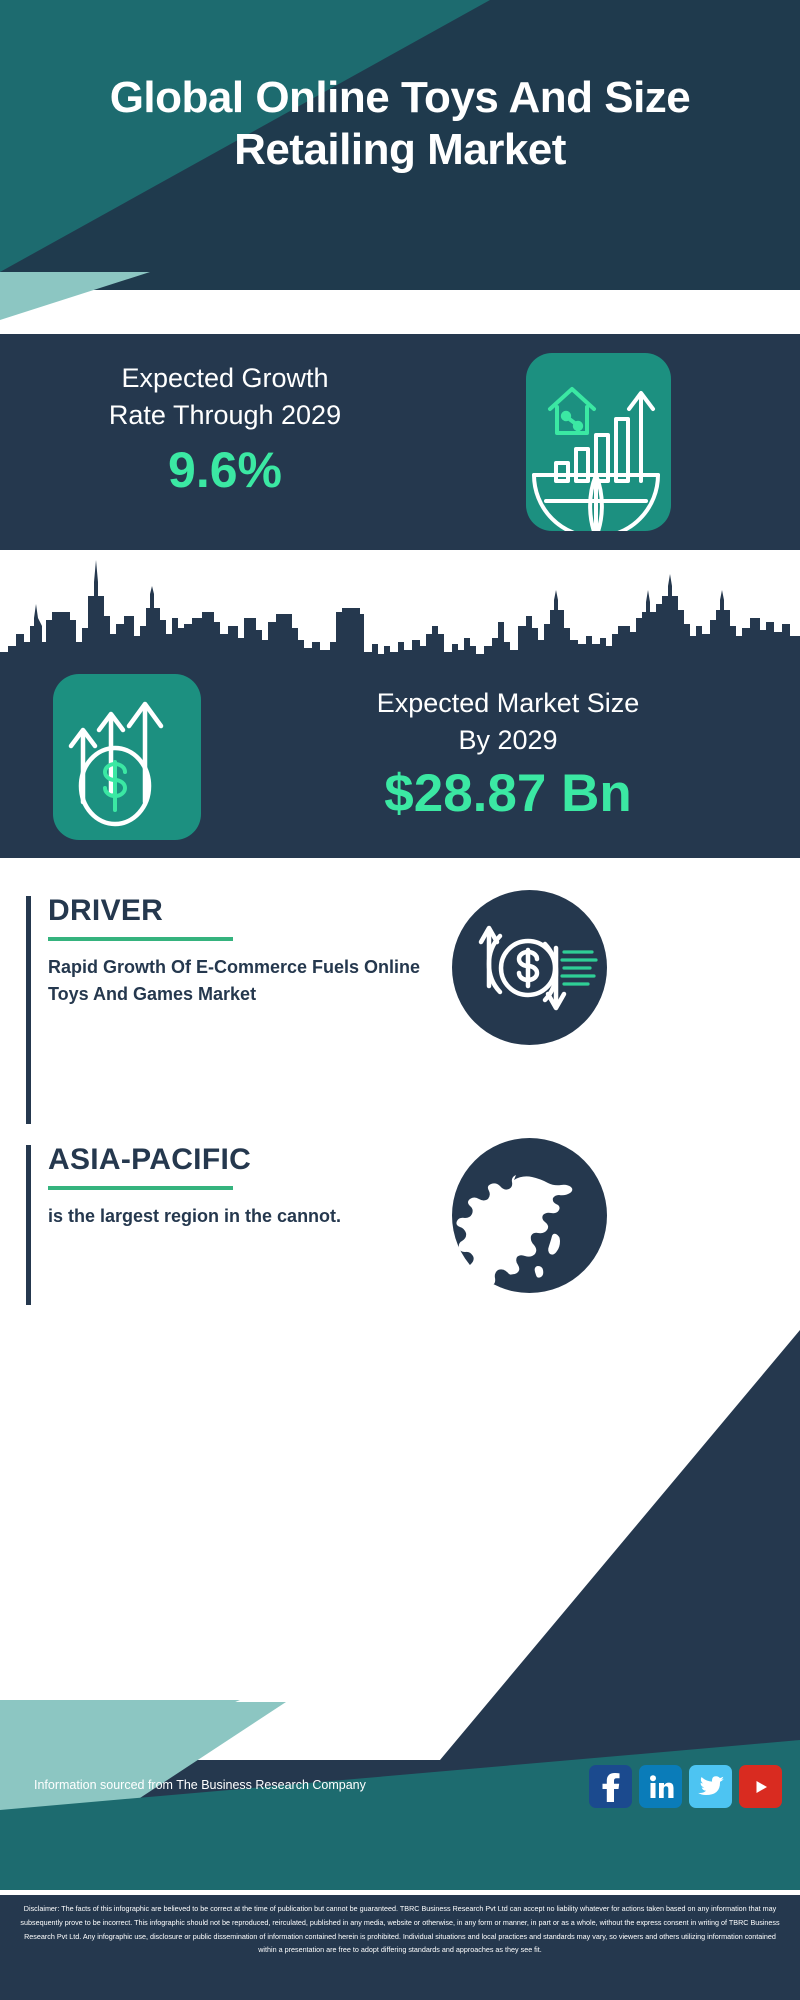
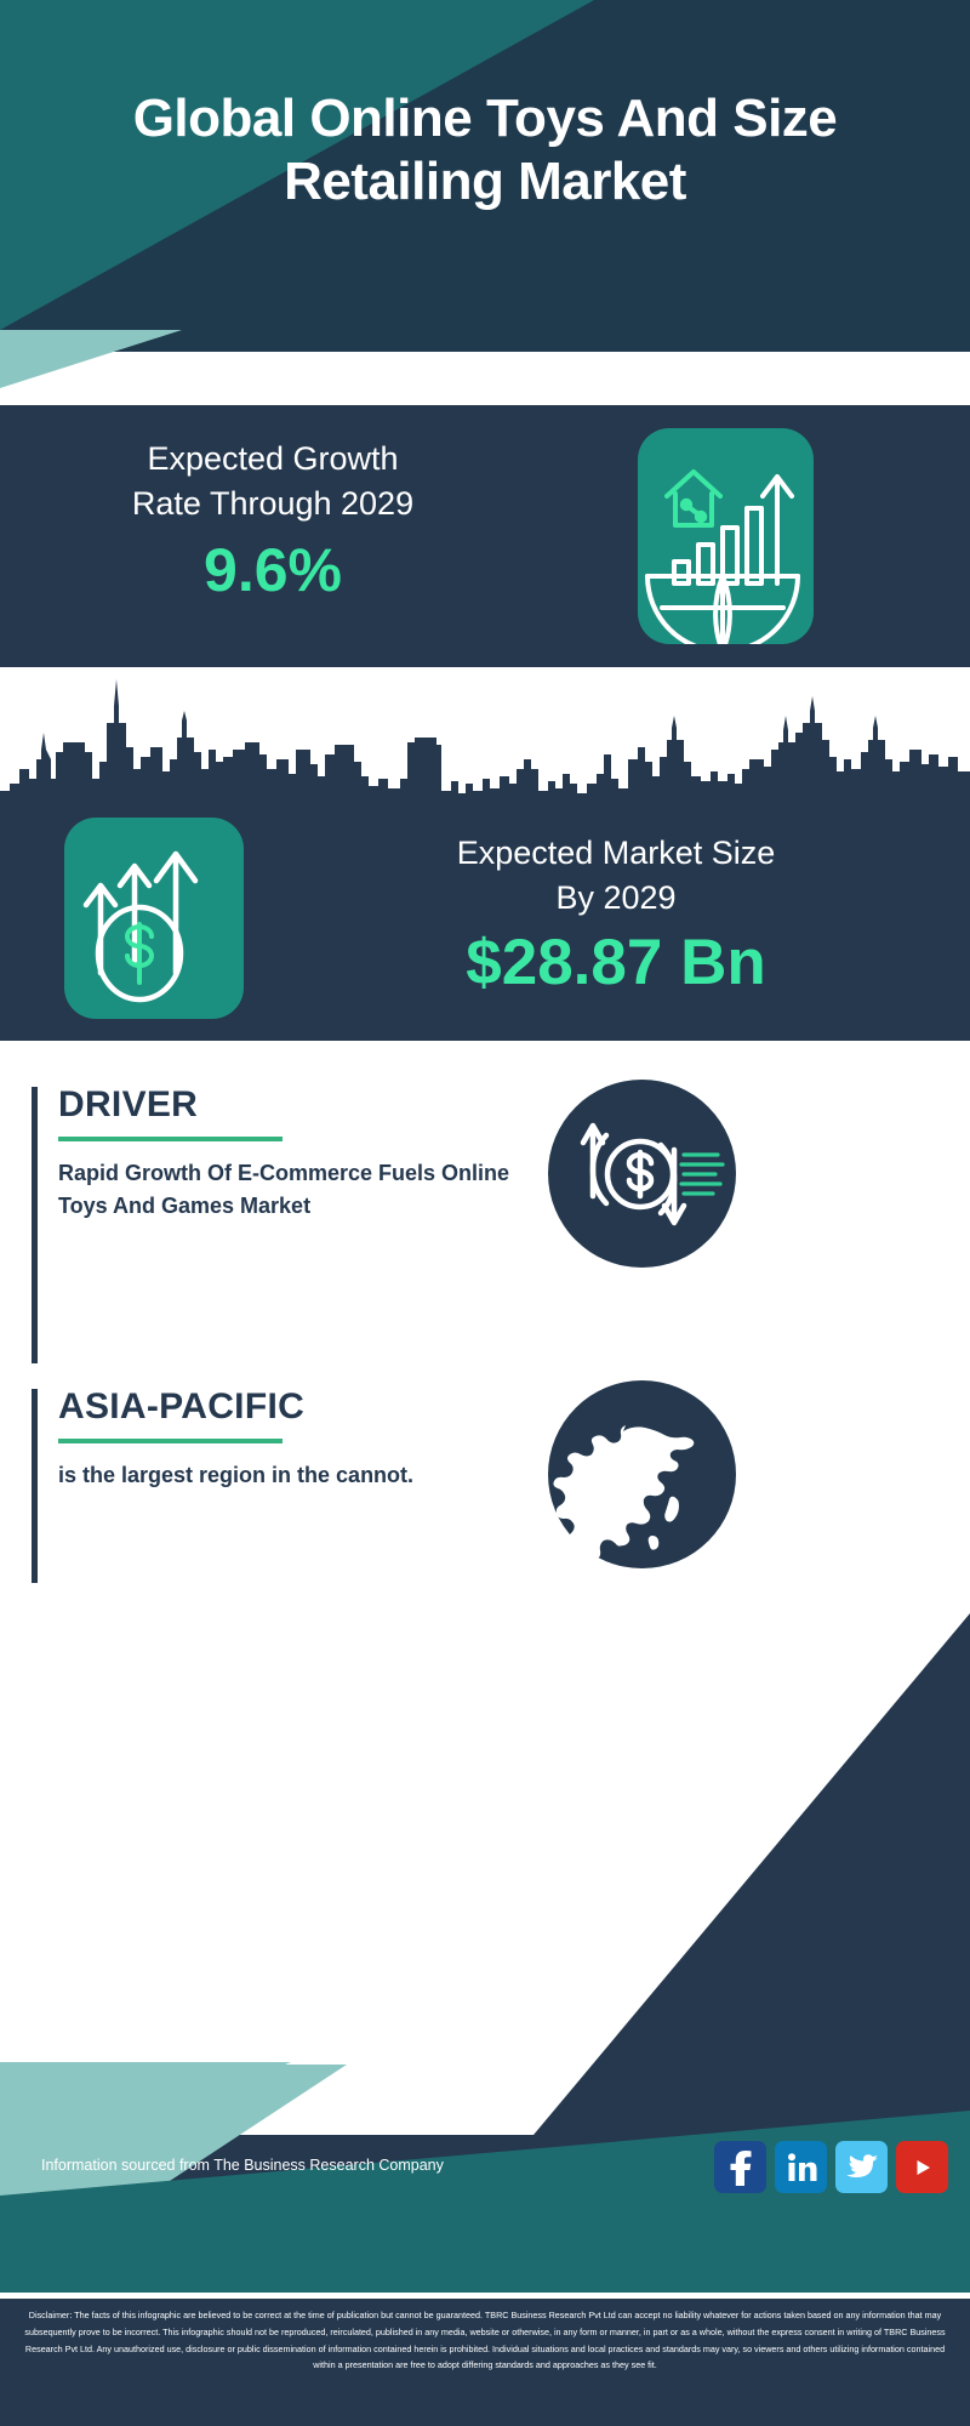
  Global Online Toys And Size Retailing Market
  Expected Growth
  Rate Through 2029
  9.6%
  Expected Market Size
  By 2029
  $28.87 Bn
  DRIVER
  Rapid Growth Of E-Commerce Fuels Online Toys And Games Market
  ASIA-PACIFIC
  is the largest region in the cannot.
  Information sourced from The Business Research Company
- Disclaimer: The facts of this infographic are believed to be correct at the time of publication but cannot be guaranteed. TBRC Business Research Pvt Ltd can accept no liability whatever for actions taken based on any information that may subsequently prove to be incorrect. This infographic should not be reproduced, reirculated, published in any media, website or otherwise, in any form or manner, in part or as a whole, without the express consent in writing of TBRC Business Research Pvt Ltd. Any infographic use, disclosure or public dissemination of information contained herein is prohibited. Individual situations and local practices and standards may vary, so viewers and others utilizing information contained within a presentation are free to adopt differing standards and approaches as they see fit.
+ Disclaimer: The facts of this infographic are believed to be correct at the time of publication but cannot be guaranteed. TBRC Business Research Pvt Ltd can accept no liability whatever for actions taken based on any information that may subsequently prove to be incorrect. This infographic should not be reproduced, reirculated, published in any media, website or otherwise, in any form or manner, in part or as a whole, without the express consent in writing of TBRC Business Research Pvt Ltd. Any unauthorized use, disclosure or public dissemination of information contained herein is prohibited. Individual situations and local practices and standards may vary, so viewers and others utilizing information contained within a presentation are free to adopt differing standards and approaches as they see fit.
